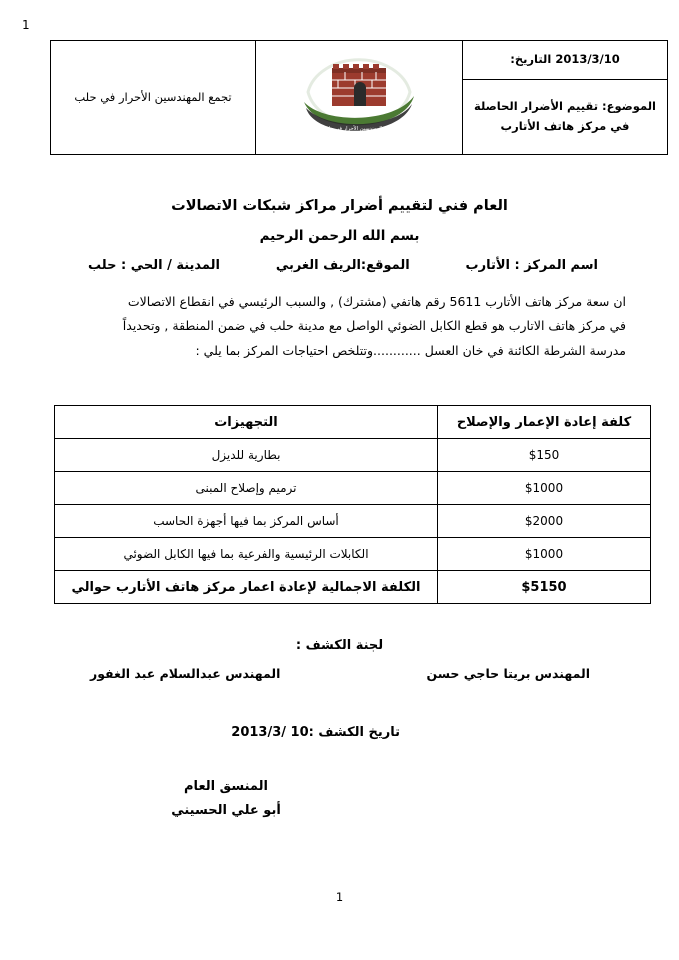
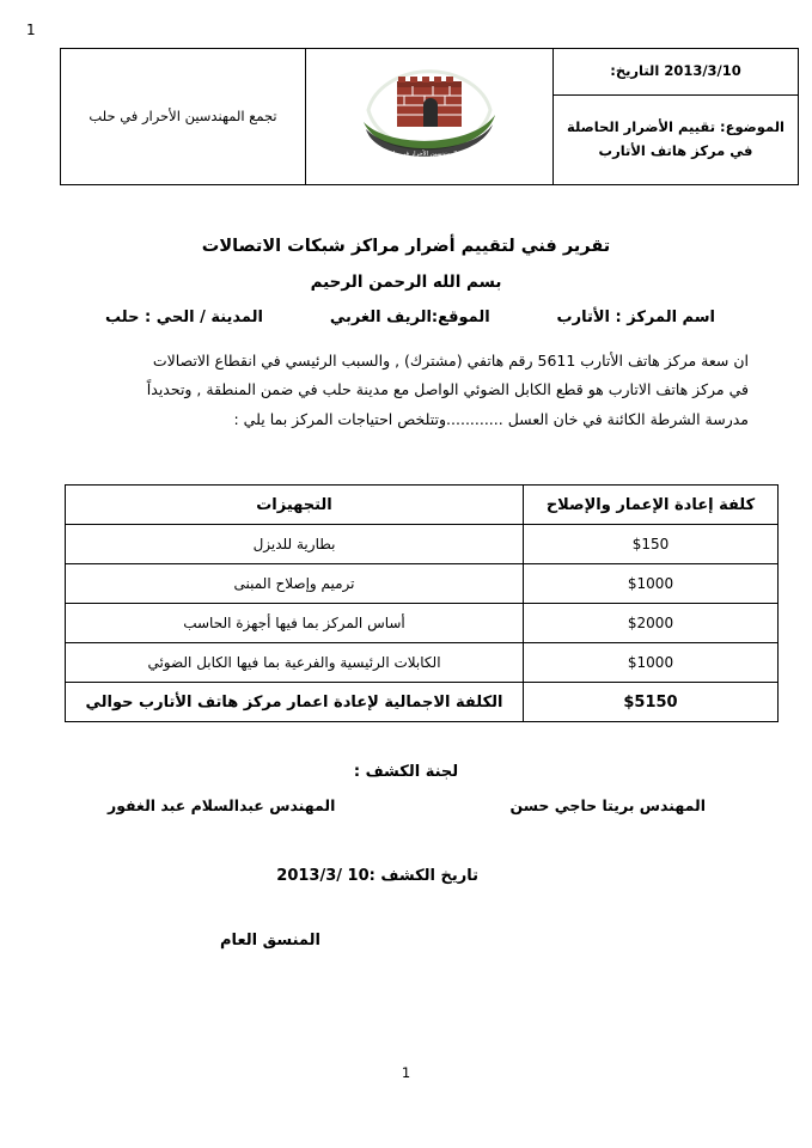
  1
  الموضوع: تقييم الأضرار الحاصلة في مركز هاتف الأتارب
- العام فني لتقييم أضرار مراكز شبكات الاتصالات
+ تقرير فني لتقييم أضرار مراكز شبكات الاتصالات
  بسم الله الرحمن الرحيم
  اسم المركز : الأتارب
  الموقع:الريف الغربي
  المدينة / الحي : حلب
  ان سعة مركز هاتف الأتارب 5611 رقم هاتفي (مشترك) , والسبب الرئيسي في انقطاع الاتصالات
  في مركز هاتف الاتارب هو قطع الكابل الضوئي الواصل مع مدينة حلب في ضمن المنطقة , وتحديداً
  مدرسة الشرطة الكائنة في خان العسل ............وتتلخص احتياجات المركز بما يلي :
  كلفة إعادة الإعمار والإصلاح	التجهيزات
  $150	بطارية للديزل
  $1000	ترميم وإصلاح المبنى
  $2000	أساس المركز بما فيها أجهزة الحاسب
  $1000	الكابلات الرئيسية والفرعية بما فيها الكابل الضوئي
  $5150	الكلفة الاجمالية لإعادة اعمار مركز هاتف الأتارب حوالي
  لجنة الكشف :
  المهندس بريتا حاجي حسن
  المهندس عبدالسلام عبد الغفور
  تاريخ الكشف :10 /2013/3
  المنسق العام
- أبو علي الحسيني
  1
